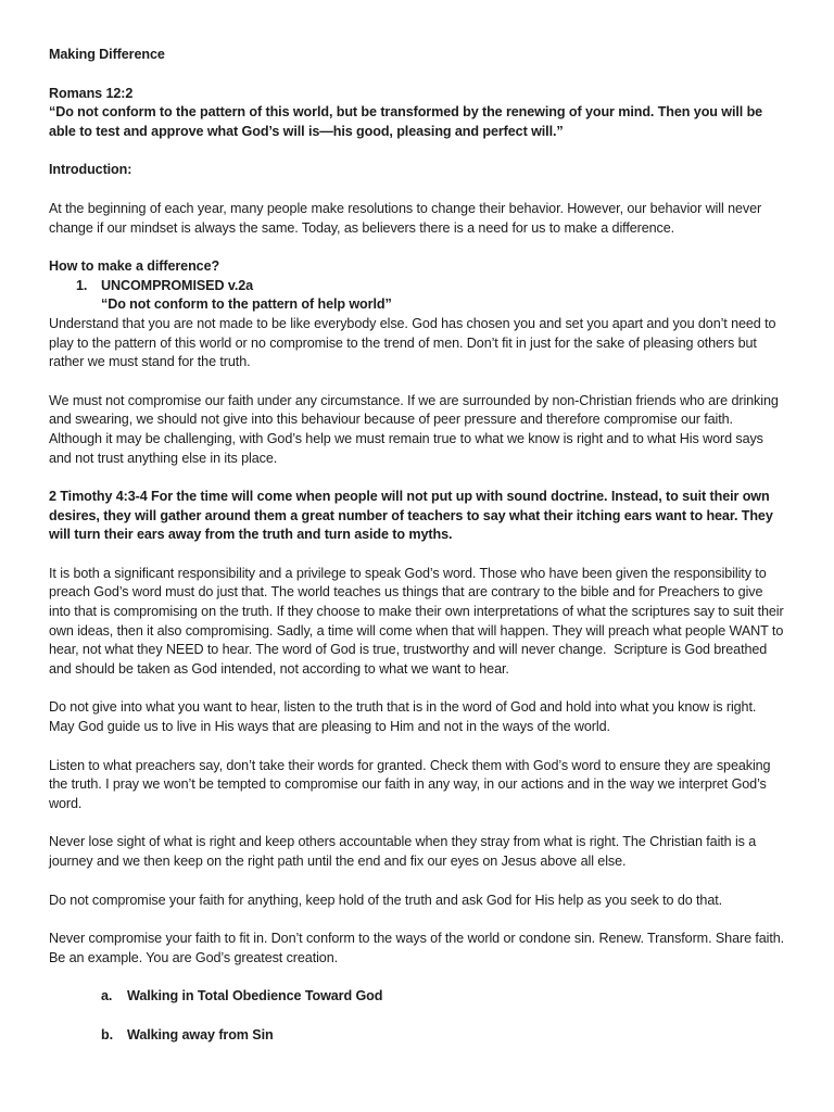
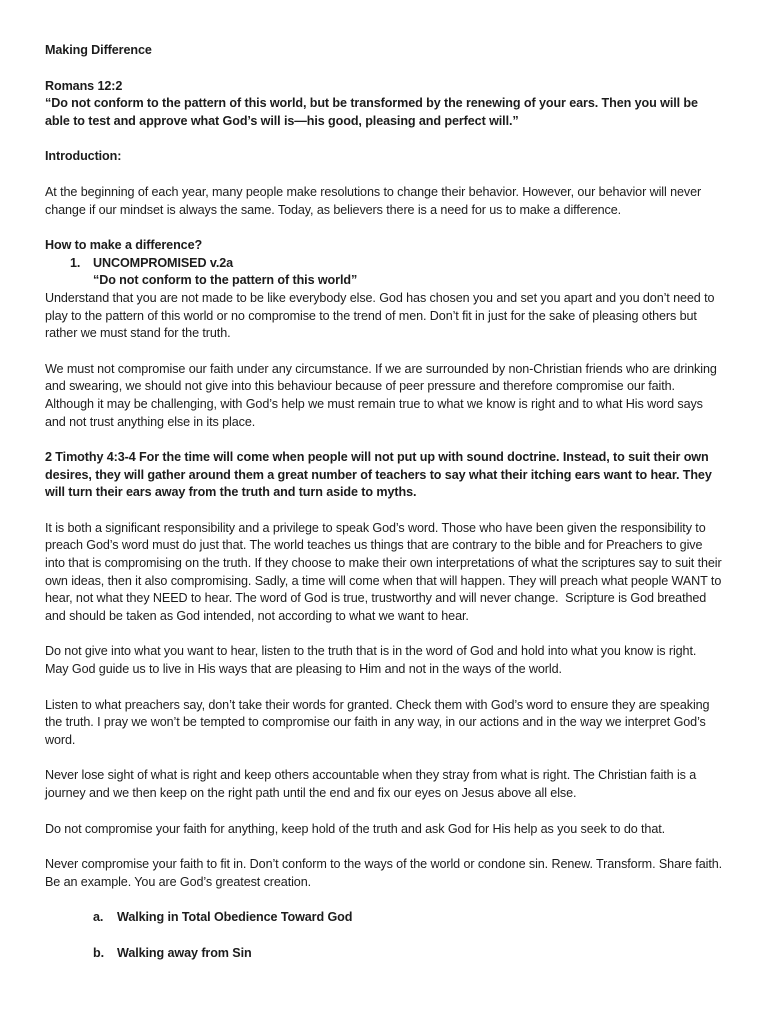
  Making Difference
  Romans 12:2
- “Do not conform to the pattern of this world, but be transformed by the renewing of your mind. Then you will be able to test and approve what God’s will is—his good, pleasing and perfect will.”
+ “Do not conform to the pattern of this world, but be transformed by the renewing of your ears. Then you will be able to test and approve what God’s will is—his good, pleasing and perfect will.”
  Introduction:
  At the beginning of each year, many people make resolutions to change their behavior. However, our behavior will never change if our mindset is always the same. Today, as believers there is a need for us to make a difference.
  How to make a difference?
  1.
  UNCOMPROMISED v.2a
- “Do not conform to the pattern of help world”
+ “Do not conform to the pattern of this world”
  Understand that you are not made to be like everybody else. God has chosen you and set you apart and you don’t need to play to the pattern of this world or no compromise to the trend of men. Don’t fit in just for the sake of pleasing others but rather we must stand for the truth.
  We must not compromise our faith under any circumstance. If we are surrounded by non-Christian friends who are drinking and swearing, we should not give into this behaviour because of peer pressure and therefore compromise our faith. Although it may be challenging, with God’s help we must remain true to what we know is right and to what His word says and not trust anything else in its place.
  2 Timothy 4:3-4 For the time will come when people will not put up with sound doctrine. Instead, to suit their own desires, they will gather around them a great number of teachers to say what their itching ears want to hear. They will turn their ears away from the truth and turn aside to myths.
  It is both a significant responsibility and a privilege to speak God’s word. Those who have been given the responsibility to preach God’s word must do just that. The world teaches us things that are contrary to the bible and for Preachers to give into that is compromising on the truth. If they choose to make their own interpretations of what the scriptures say to suit their own ideas, then it also compromising. Sadly, a time will come when that will happen. They will preach what people WANT to hear, not what they NEED to hear. The word of God is true, trustworthy and will never change. Scripture is God breathed and should be taken as God intended, not according to what we want to hear.
  Do not give into what you want to hear, listen to the truth that is in the word of God and hold into what you know is right. May God guide us to live in His ways that are pleasing to Him and not in the ways of the world.
  Listen to what preachers say, don’t take their words for granted. Check them with God’s word to ensure they are speaking the truth. I pray we won’t be tempted to compromise our faith in any way, in our actions and in the way we interpret God’s word.
  Never lose sight of what is right and keep others accountable when they stray from what is right. The Christian faith is a journey and we then keep on the right path until the end and fix our eyes on Jesus above all else.
  Do not compromise your faith for anything, keep hold of the truth and ask God for His help as you seek to do that.
  Never compromise your faith to fit in. Don’t conform to the ways of the world or condone sin. Renew. Transform. Share faith. Be an example. You are God’s greatest creation.
  a.
  Walking in Total Obedience Toward God
  b.
  Walking away from Sin
